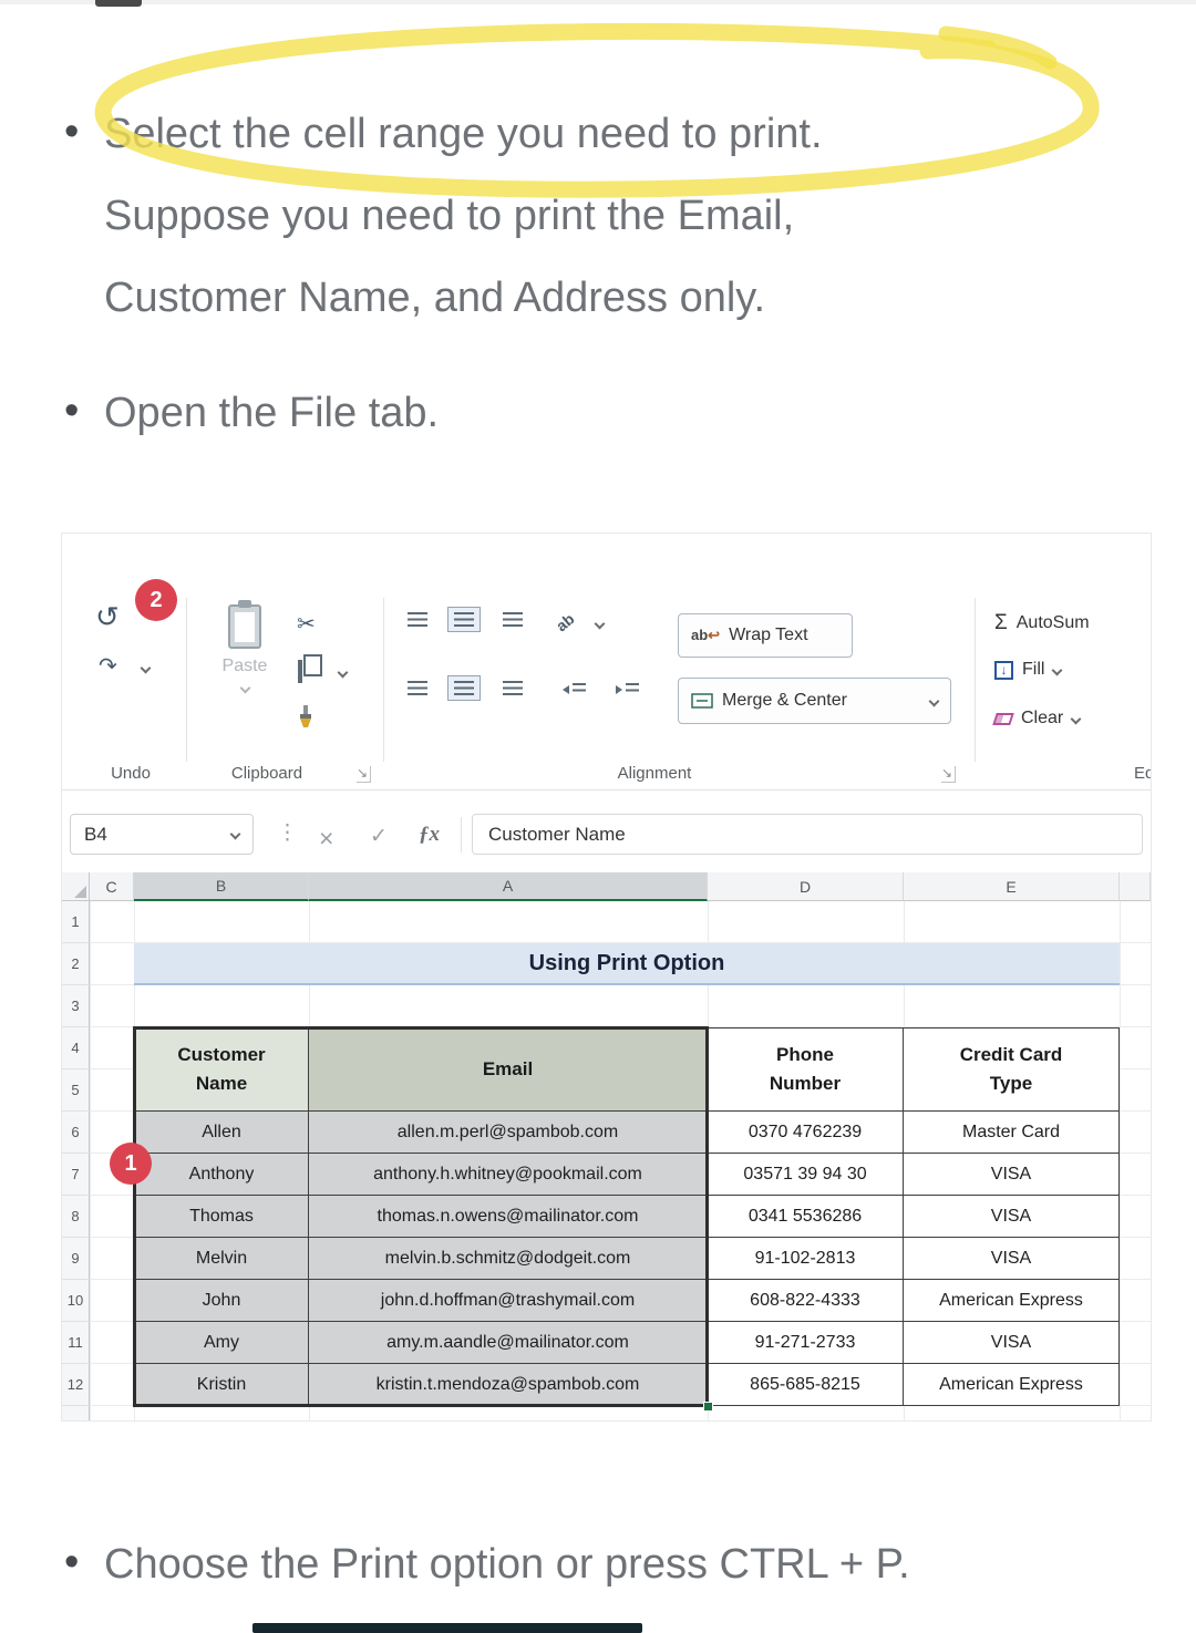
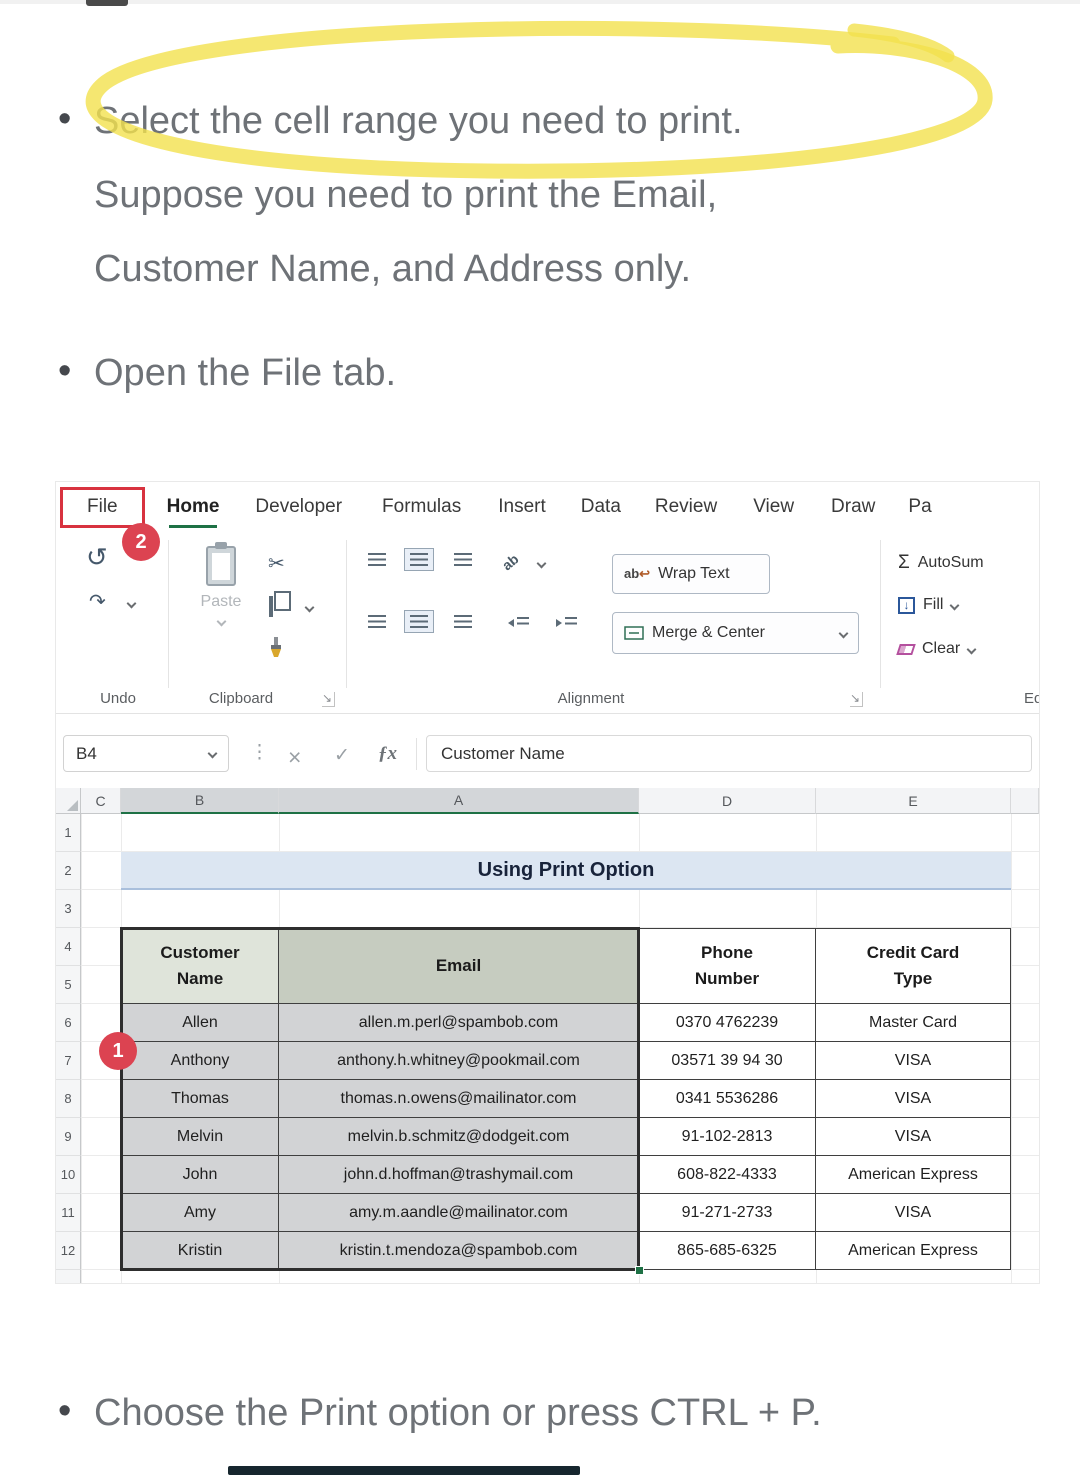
  Select the cell range you need to print.
  Suppose you need to print the Email,
  Customer Name, and Address only.
  Open the File tab.
+ File
+ Home
+ Developer
+ Formulas
+ Insert
+ Data
+ Review
+ View
+ Draw
+ Pa
  2
  1
  ↺
  ↷
  Paste
  ✂
  ab↩
  Wrap Text
  Merge & Center
  Σ
  AutoSum
  ↓
  Fill
  Clear
  Undo
  Clipboard
  ↘
  Alignment
  ↘
  Ed
  B4
  ⋮
  ×
  ✓
  ƒx
  Customer Name
  C
  B
  A
  D
  E
  1
  2
  3
  4
  5
  6
  7
  8
  9
  10
  11
  12
  Using Print Option
  Customer Name
  Email
  Phone Number
  Credit Card Type
  Allen
  allen.m.perl@spambob.com
  0370 4762239
  Master Card
  Anthony
  anthony.h.whitney@pookmail.com
  03571 39 94 30
  VISA
  Thomas
  thomas.n.owens@mailinator.com
  0341 5536286
  VISA
  Melvin
  melvin.b.schmitz@dodgeit.com
  91-102-2813
  VISA
  John
  john.d.hoffman@trashymail.com
  608-822-4333
  American Express
  Amy
  amy.m.aandle@mailinator.com
  91-271-2733
  VISA
  Kristin
  kristin.t.mendoza@spambob.com
- 865-685-8215
+ 865-685-6325
  American Express
  Choose the Print option or press CTRL + P.
